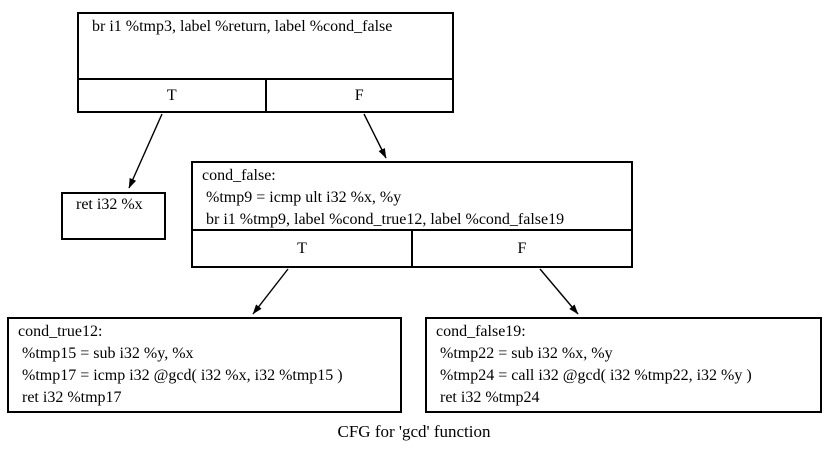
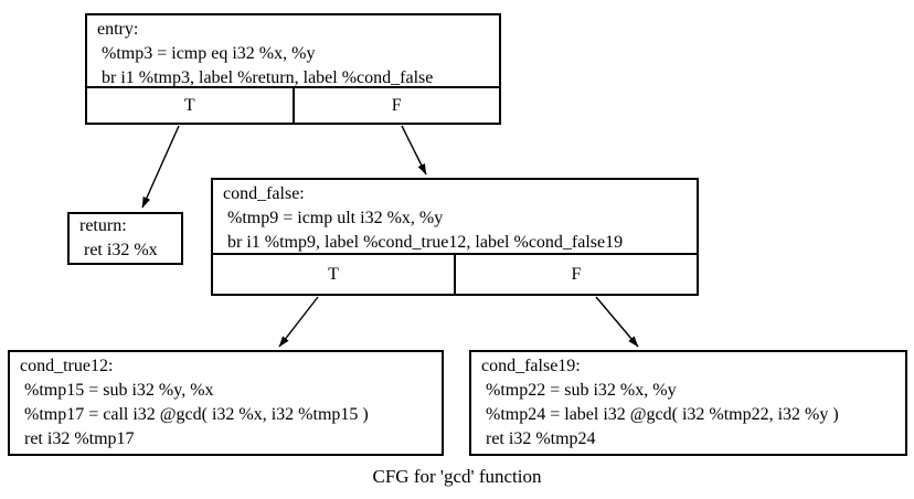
+ entry:
+ %tmp3 = icmp eq i32 %x, %y
  br i1 %tmp3, label %return, label %cond_false
  T
  F
+ return:
  ret i32 %x
  cond_false:
  %tmp9 = icmp ult i32 %x, %y
  br i1 %tmp9, label %cond_true12, label %cond_false19
  T
  F
  cond_true12:
  %tmp15 = sub i32 %y, %x
- %tmp17 = icmp i32 @gcd( i32 %x, i32 %tmp15 )
+ %tmp17 = call i32 @gcd( i32 %x, i32 %tmp15 )
  ret i32 %tmp17
  cond_false19:
  %tmp22 = sub i32 %x, %y
- %tmp24 = call i32 @gcd( i32 %tmp22, i32 %y )
+ %tmp24 = label i32 @gcd( i32 %tmp22, i32 %y )
  ret i32 %tmp24
  CFG for 'gcd' function
